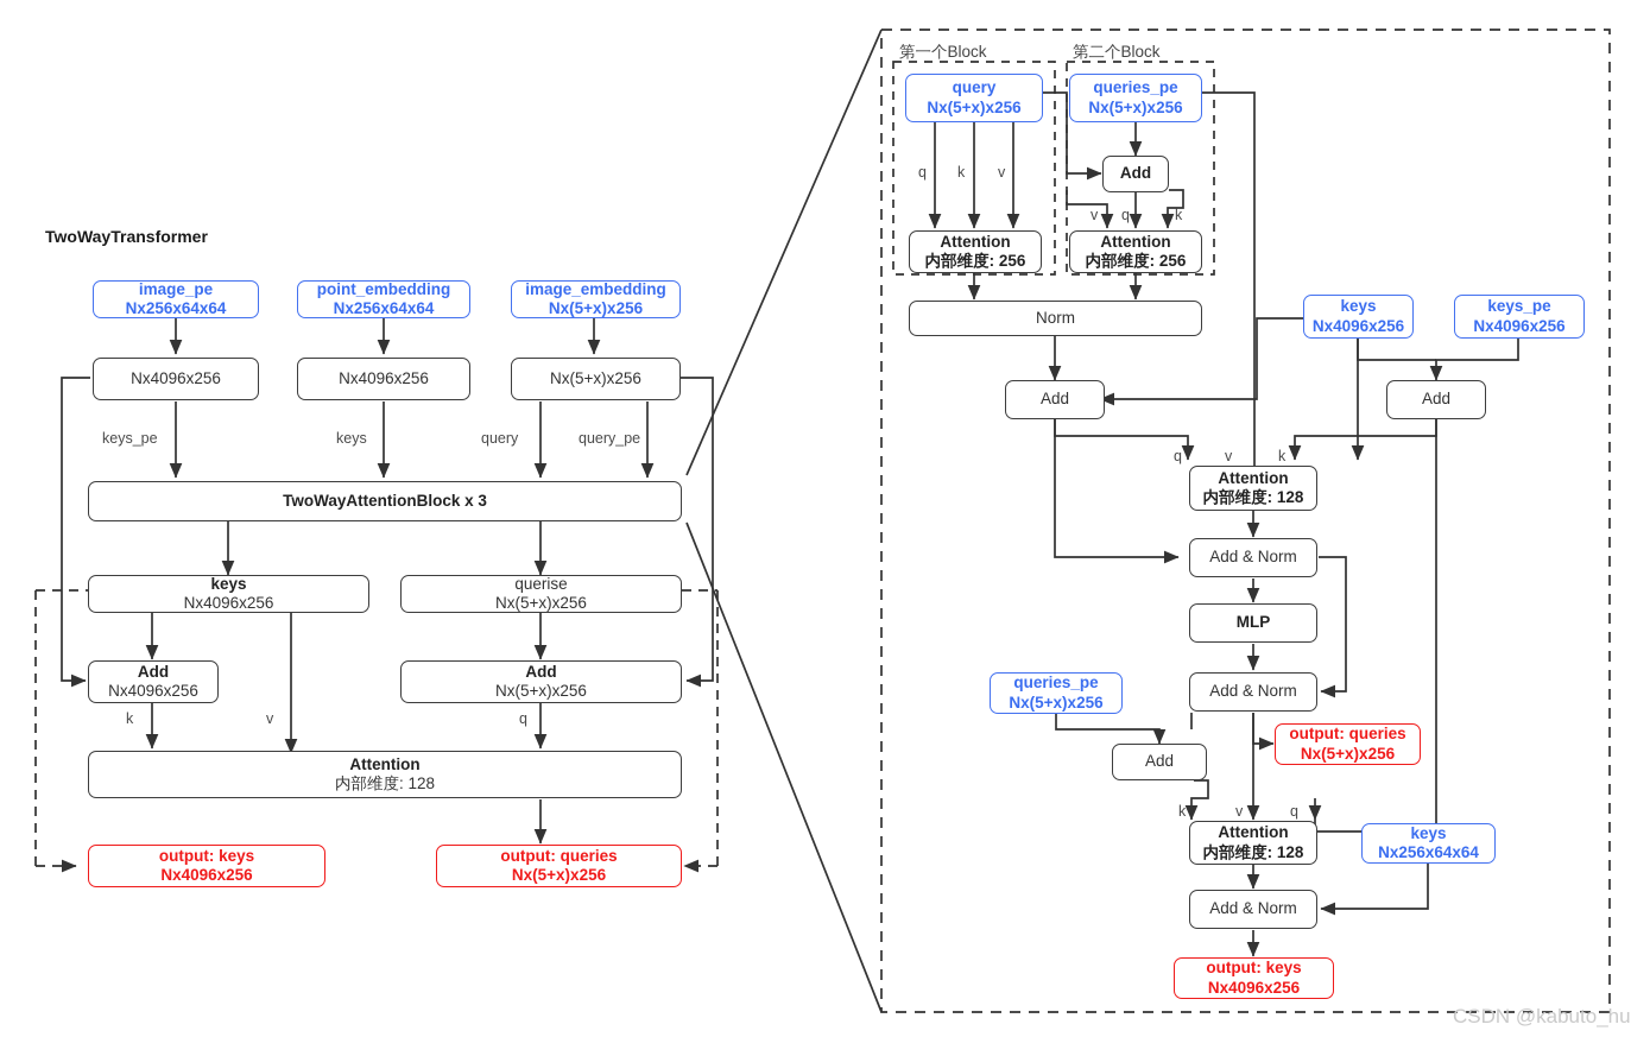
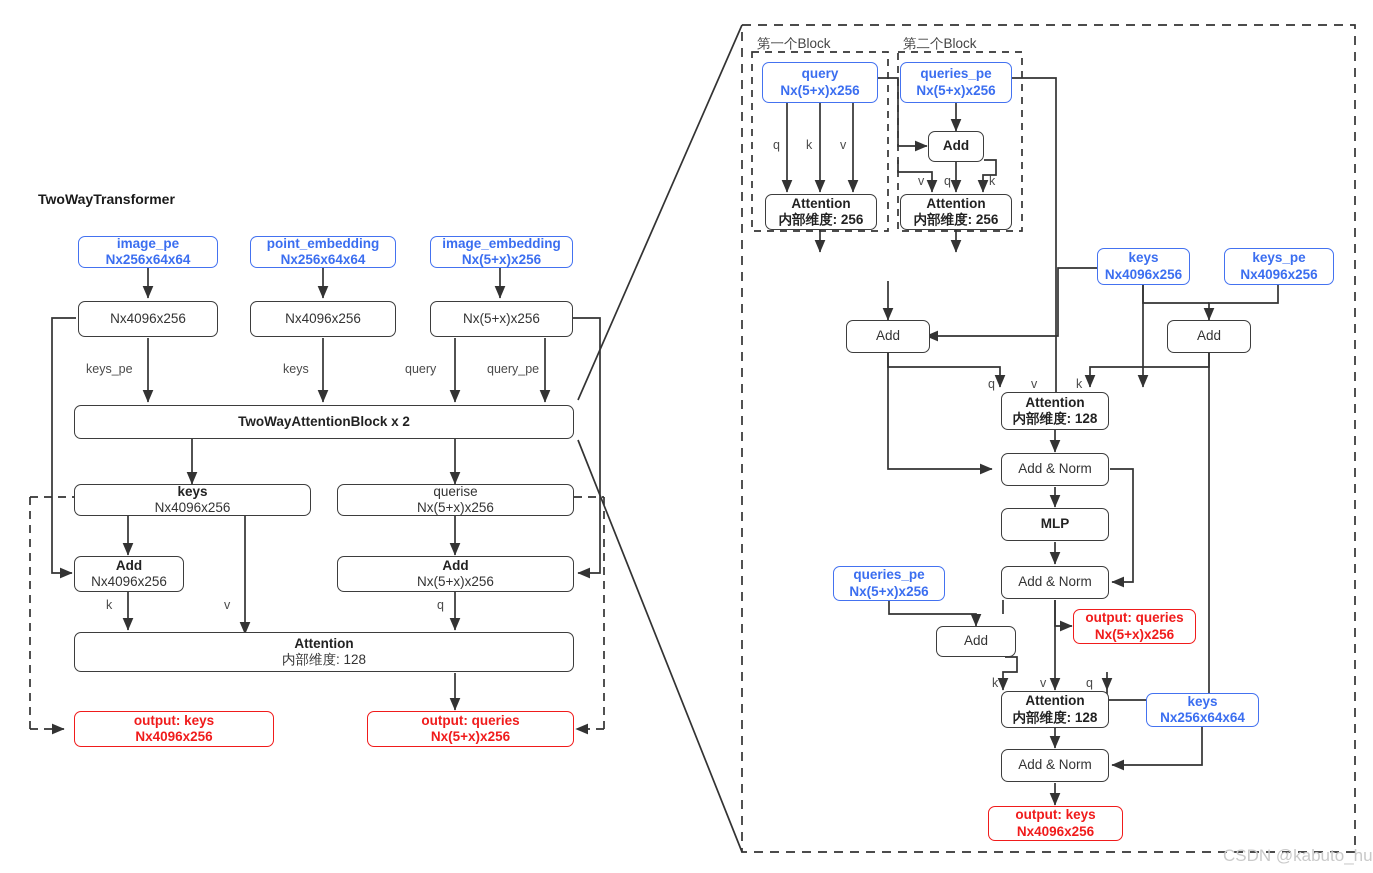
  TwoWayTransformer
  image_pe
  Nx256x64x64
  point_embedding
  Nx256x64x64
  image_embedding
  Nx(5+x)x256
  Nx4096x256
  Nx4096x256
  Nx(5+x)x256
  keys_pe
  keys
  query
  query_pe
- TwoWayAttentionBlock x 3
+ TwoWayAttentionBlock x 2
  keys
  Nx4096x256
  querise
  Nx(5+x)x256
  Add
  Nx4096x256
  Add
  Nx(5+x)x256
  k
  v
  q
  Attention
  内部维度: 128
  output: keys
  Nx4096x256
  output: queries
  Nx(5+x)x256
  第一个Block
  第二个Block
  query
  Nx(5+x)x256
  q
  k
  v
  Attention
  内部维度: 256
  queries_pe
  Nx(5+x)x256
  Add
  v
  q
  k
  Attention
  内部维度: 256
- Norm
  Add
  keys
  Nx4096x256
  keys_pe
  Nx4096x256
  Add
  q
  v
  k
  Attention
  内部维度: 128
  Add & Norm
  MLP
  Add & Norm
  queries_pe
  Nx(5+x)x256
  output: queries
  Nx(5+x)x256
  Add
  k
  v
  q
  Attention
  内部维度: 128
  keys
  Nx256x64x64
  Add & Norm
  output: keys
  Nx4096x256
  CSDN @kabuto_hu
